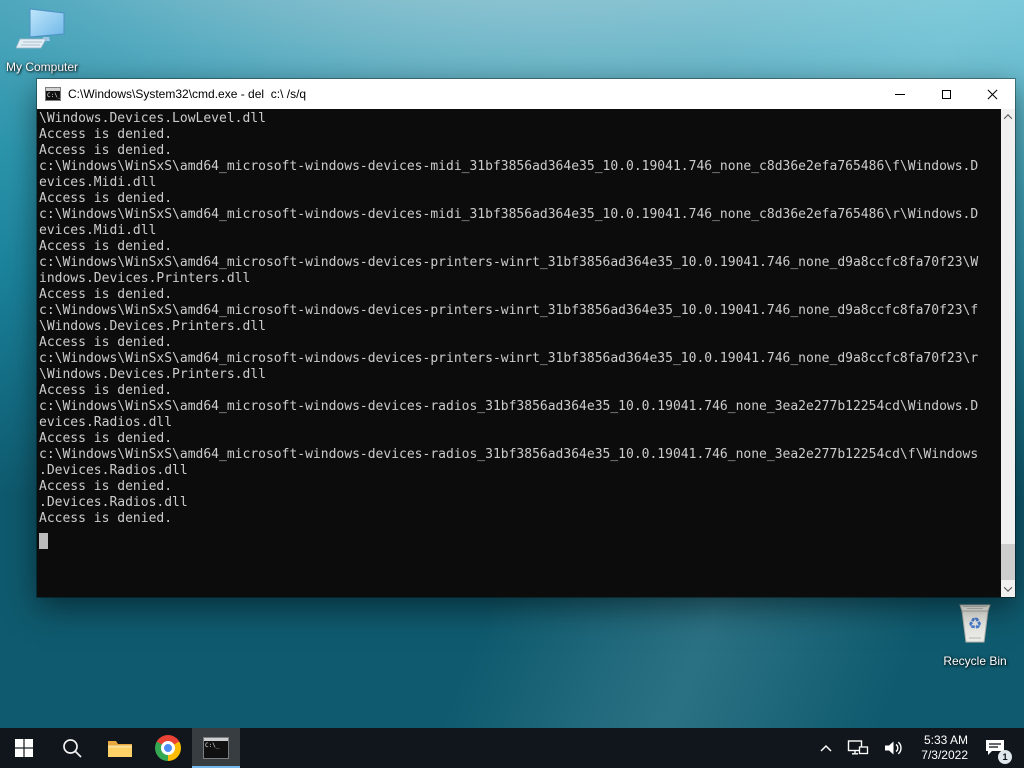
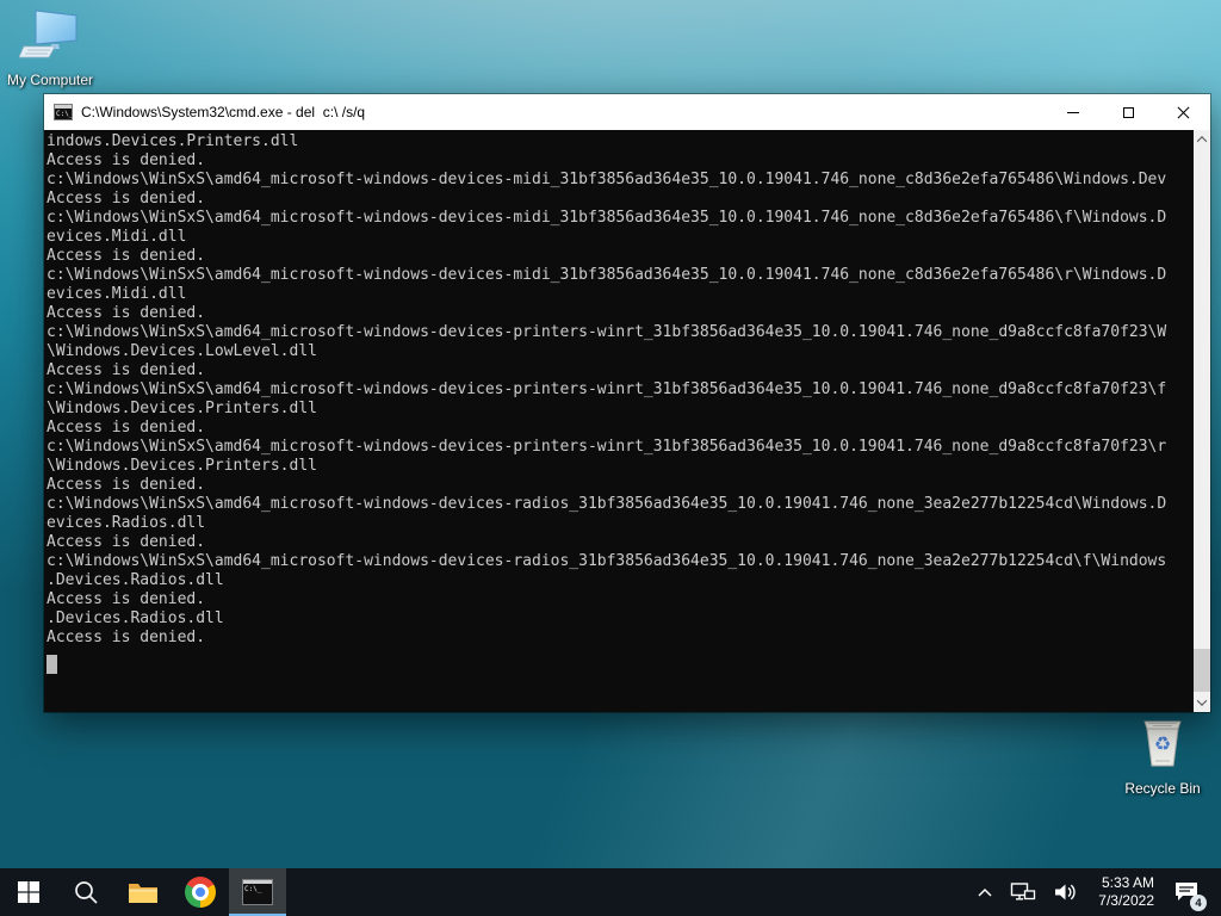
  My Computer
  ♻
  Recycle Bin
  C:\Windows\System32\cmd.exe - del c:\ /s/q
- \Windows.Devices.LowLevel.dll
+ indows.Devices.Printers.dll
  Access is denied.
+ c:\Windows\WinSxS\amd64_microsoft-windows-devices-midi_31bf3856ad364e35_10.0.19041.746_none_c8d36e2efa765486\Windows.Dev
  Access is denied.
  c:\Windows\WinSxS\amd64_microsoft-windows-devices-midi_31bf3856ad364e35_10.0.19041.746_none_c8d36e2efa765486\f\Windows.D
  evices.Midi.dll
  Access is denied.
  c:\Windows\WinSxS\amd64_microsoft-windows-devices-midi_31bf3856ad364e35_10.0.19041.746_none_c8d36e2efa765486\r\Windows.D
  evices.Midi.dll
  Access is denied.
  c:\Windows\WinSxS\amd64_microsoft-windows-devices-printers-winrt_31bf3856ad364e35_10.0.19041.746_none_d9a8ccfc8fa70f23\W
- indows.Devices.Printers.dll
+ \Windows.Devices.LowLevel.dll
  Access is denied.
  c:\Windows\WinSxS\amd64_microsoft-windows-devices-printers-winrt_31bf3856ad364e35_10.0.19041.746_none_d9a8ccfc8fa70f23\f
  \Windows.Devices.Printers.dll
  Access is denied.
  c:\Windows\WinSxS\amd64_microsoft-windows-devices-printers-winrt_31bf3856ad364e35_10.0.19041.746_none_d9a8ccfc8fa70f23\r
  \Windows.Devices.Printers.dll
  Access is denied.
  c:\Windows\WinSxS\amd64_microsoft-windows-devices-radios_31bf3856ad364e35_10.0.19041.746_none_3ea2e277b12254cd\Windows.D
  evices.Radios.dll
  Access is denied.
  c:\Windows\WinSxS\amd64_microsoft-windows-devices-radios_31bf3856ad364e35_10.0.19041.746_none_3ea2e277b12254cd\f\Windows
  .Devices.Radios.dll
  Access is denied.
  .Devices.Radios.dll
  Access is denied.
  5:33 AM
  7/3/2022
- 1
+ 4
